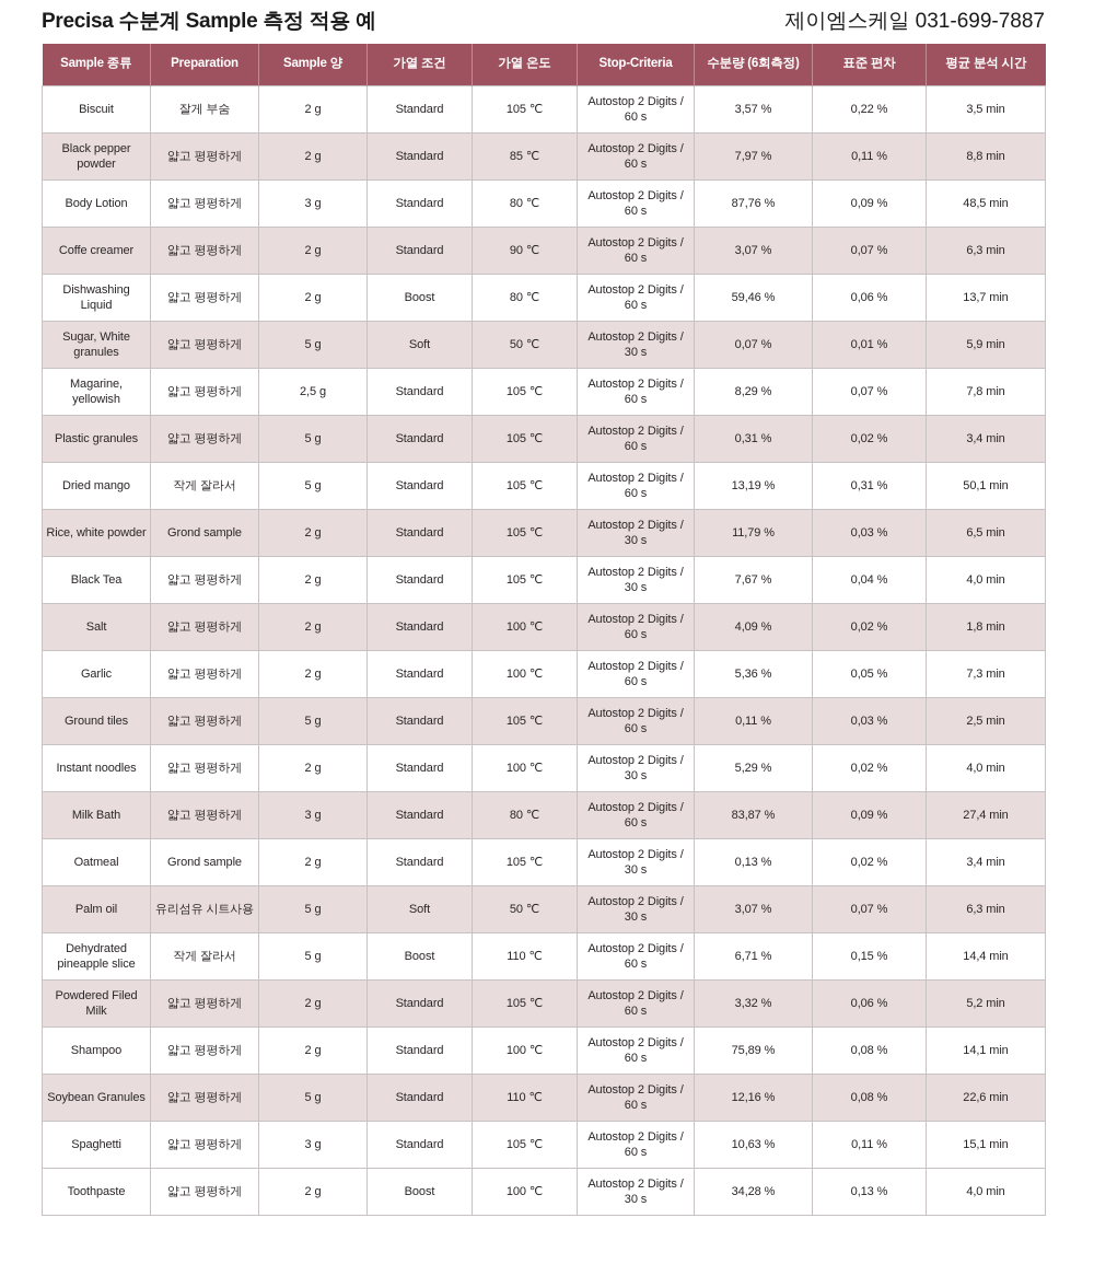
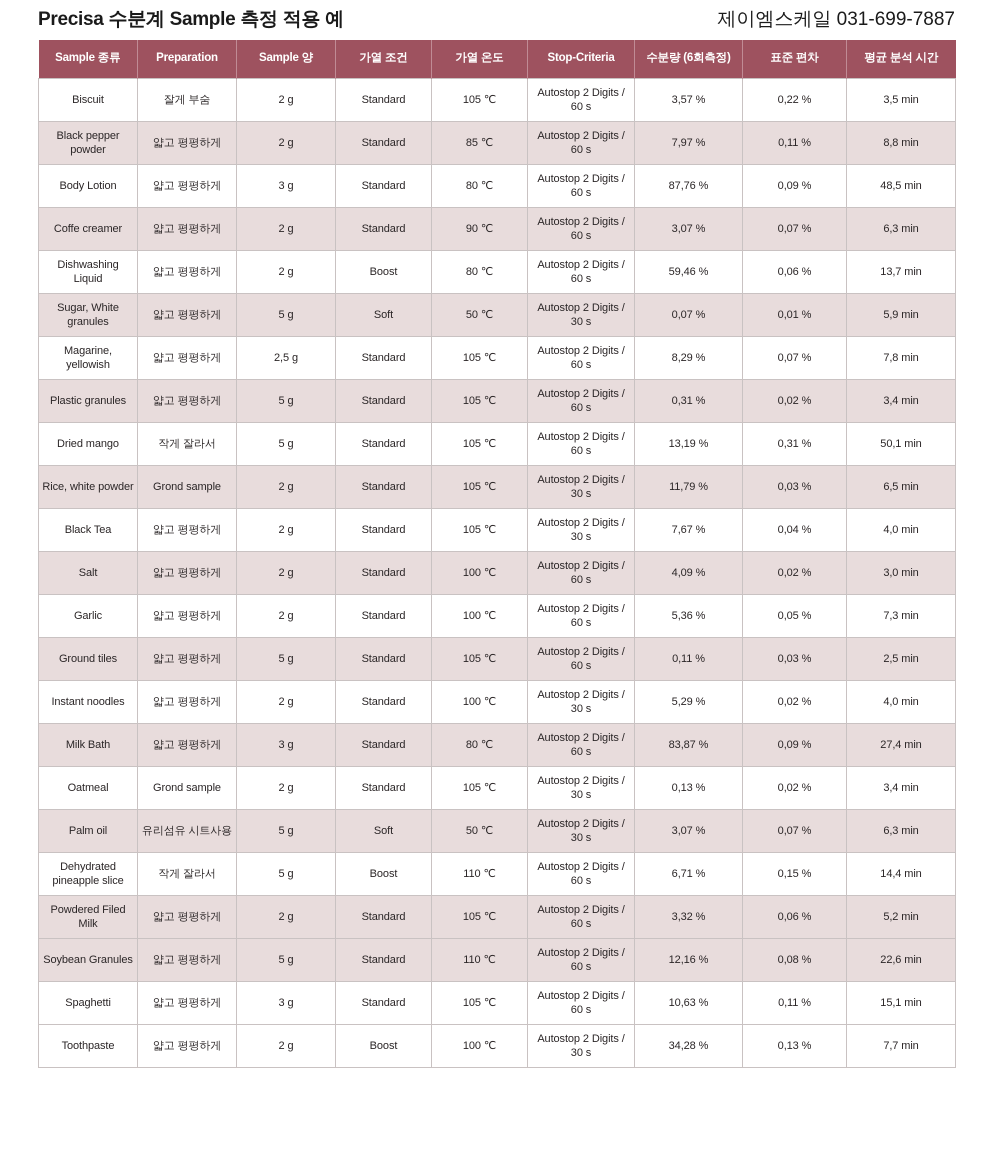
  Precisa 수분계 Sample 측정 적용 예
  제이엠스케일 031-699-7887
  Sample 종류	Preparation	Sample 양	가열 조건	가열 온도	Stop-Criteria	수분량 (6회측정)	표준 편차	평균 분석 시간
  Biscuit	잘게 부숨	2 g	Standard	105 ℃	Autostop 2 Digits / 60 s	3,57 %	0,22 %	3,5 min
  Black pepper powder	얇고 평평하게	2 g	Standard	85 ℃	Autostop 2 Digits / 60 s	7,97 %	0,11 %	8,8 min
  Body Lotion	얇고 평평하게	3 g	Standard	80 ℃	Autostop 2 Digits / 60 s	87,76 %	0,09 %	48,5 min
  Coffe creamer	얇고 평평하게	2 g	Standard	90 ℃	Autostop 2 Digits / 60 s	3,07 %	0,07 %	6,3 min
  Dishwashing Liquid	얇고 평평하게	2 g	Boost	80 ℃	Autostop 2 Digits / 60 s	59,46 %	0,06 %	13,7 min
  Sugar, White granules	얇고 평평하게	5 g	Soft	50 ℃	Autostop 2 Digits / 30 s	0,07 %	0,01 %	5,9 min
  Magarine, yellowish	얇고 평평하게	2,5 g	Standard	105 ℃	Autostop 2 Digits / 60 s	8,29 %	0,07 %	7,8 min
  Plastic granules	얇고 평평하게	5 g	Standard	105 ℃	Autostop 2 Digits / 60 s	0,31 %	0,02 %	3,4 min
  Dried mango	작게 잘라서	5 g	Standard	105 ℃	Autostop 2 Digits / 60 s	13,19 %	0,31 %	50,1 min
  Rice, white powder	Grond sample	2 g	Standard	105 ℃	Autostop 2 Digits / 30 s	11,79 %	0,03 %	6,5 min
  Black Tea	얇고 평평하게	2 g	Standard	105 ℃	Autostop 2 Digits / 30 s	7,67 %	0,04 %	4,0 min
- Salt	얇고 평평하게	2 g	Standard	100 ℃	Autostop 2 Digits / 60 s	4,09 %	0,02 %	1,8 min
+ Salt	얇고 평평하게	2 g	Standard	100 ℃	Autostop 2 Digits / 60 s	4,09 %	0,02 %	3,0 min
  Garlic	얇고 평평하게	2 g	Standard	100 ℃	Autostop 2 Digits / 60 s	5,36 %	0,05 %	7,3 min
  Ground tiles	얇고 평평하게	5 g	Standard	105 ℃	Autostop 2 Digits / 60 s	0,11 %	0,03 %	2,5 min
  Instant noodles	얇고 평평하게	2 g	Standard	100 ℃	Autostop 2 Digits / 30 s	5,29 %	0,02 %	4,0 min
  Milk Bath	얇고 평평하게	3 g	Standard	80 ℃	Autostop 2 Digits / 60 s	83,87 %	0,09 %	27,4 min
  Oatmeal	Grond sample	2 g	Standard	105 ℃	Autostop 2 Digits / 30 s	0,13 %	0,02 %	3,4 min
  Palm oil	유리섬유 시트사용	5 g	Soft	50 ℃	Autostop 2 Digits / 30 s	3,07 %	0,07 %	6,3 min
  Dehydrated pineapple slice	작게 잘라서	5 g	Boost	110 ℃	Autostop 2 Digits / 60 s	6,71 %	0,15 %	14,4 min
  Powdered Filed Milk	얇고 평평하게	2 g	Standard	105 ℃	Autostop 2 Digits / 60 s	3,32 %	0,06 %	5,2 min
- Shampoo	얇고 평평하게	2 g	Standard	100 ℃	Autostop 2 Digits / 60 s	75,89 %	0,08 %	14,1 min
  Soybean Granules	얇고 평평하게	5 g	Standard	110 ℃	Autostop 2 Digits / 60 s	12,16 %	0,08 %	22,6 min
  Spaghetti	얇고 평평하게	3 g	Standard	105 ℃	Autostop 2 Digits / 60 s	10,63 %	0,11 %	15,1 min
- Toothpaste	얇고 평평하게	2 g	Boost	100 ℃	Autostop 2 Digits / 30 s	34,28 %	0,13 %	4,0 min
+ Toothpaste	얇고 평평하게	2 g	Boost	100 ℃	Autostop 2 Digits / 30 s	34,28 %	0,13 %	7,7 min
